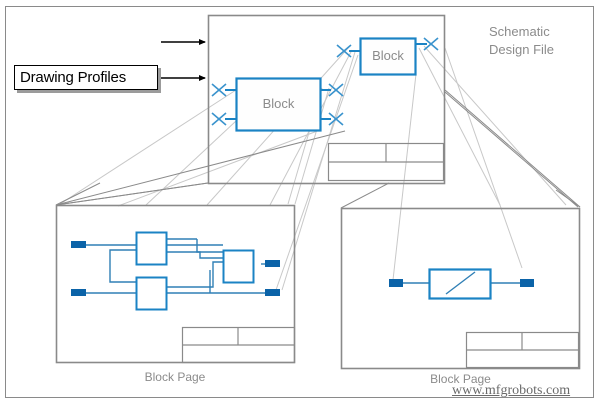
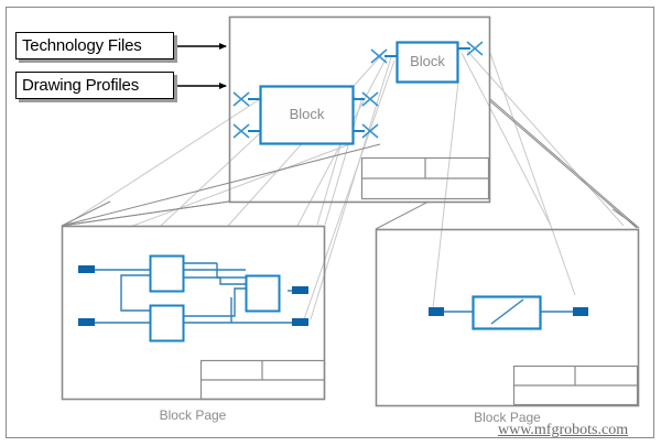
+ Technology Files
  Drawing Profiles
- Schematic
- Design File
  Block
  Block
  Block Page
  Block Page
  www.mfgrobots.com
